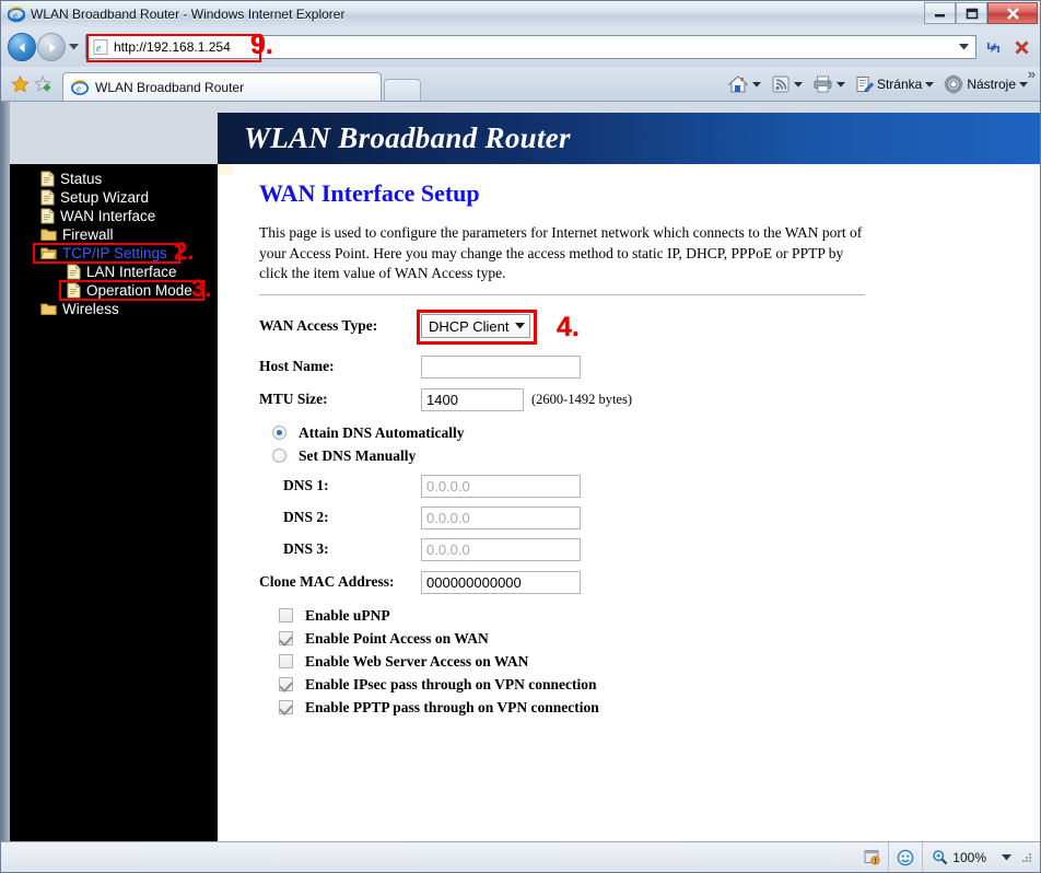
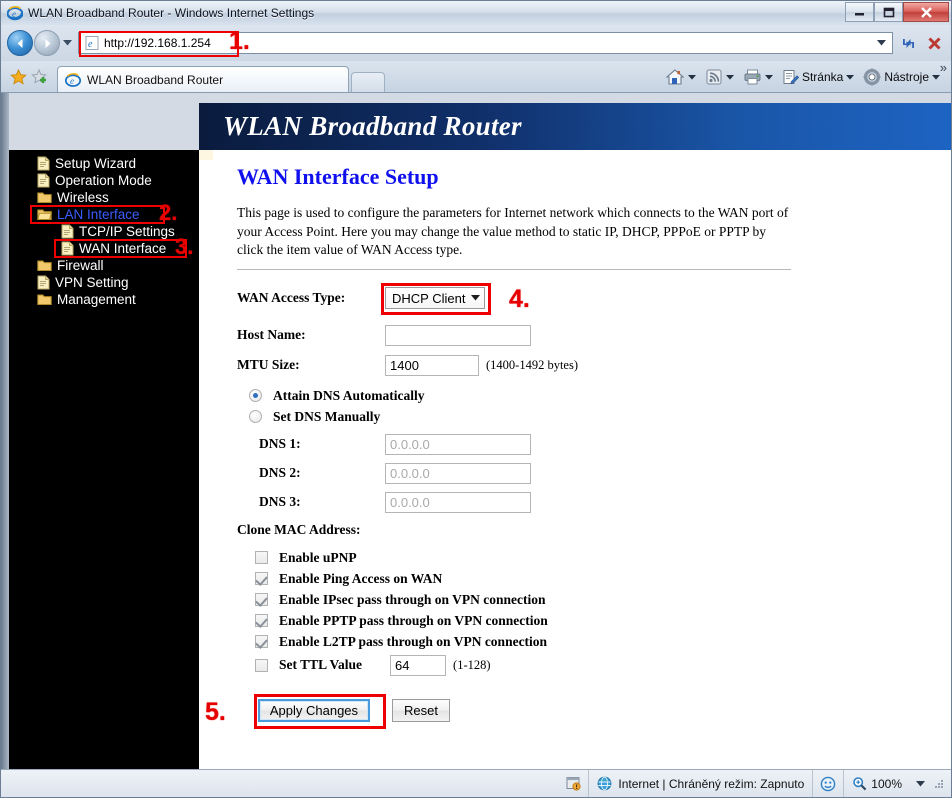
  e
- WLAN Broadband Router - Windows Internet Explorer
+ WLAN Broadband Router - Windows Internet Settings
  e
  http://192.168.1.254
- 9.
+ 1.
  e
  WLAN Broadband Router
  Stránka
  Nástroje
  »
- Status
  Setup Wizard
- WAN Interface
+ Operation Mode
- Firewall
+ Wireless
- TCP/IP Settings
+ LAN Interface
  2.
- LAN Interface
+ TCP/IP Settings
- Operation Mode
+ WAN Interface
  3.
- Wireless
+ Firewall
+ VPN Setting
+ Management
  WLAN Broadband Router
  WAN Interface Setup
- This page is used to configure the parameters for Internet network which connects to the WAN port of your Access Point. Here you may change the access method to static IP, DHCP, PPPoE or PPTP by click the item value of WAN Access type.
+ This page is used to configure the parameters for Internet network which connects to the WAN port of your Access Point. Here you may change the value method to static IP, DHCP, PPPoE or PPTP by click the item value of WAN Access type.
  WAN Access Type:
  DHCP Client
  4.
  Host Name:
  MTU Size:
  1400
- (2600-1492 bytes)
+ (1400-1492 bytes)
  Attain DNS Automatically
  Set DNS Manually
  DNS 1:
  0.0.0.0
  DNS 2:
  0.0.0.0
  DNS 3:
  0.0.0.0
  Clone MAC Address:
- 000000000000
  Enable uPNP
- Enable Point Access on WAN
+ Enable Ping Access on WAN
- Enable Web Server Access on WAN
  Enable IPsec pass through on VPN connection
  Enable PPTP pass through on VPN connection
+ Enable L2TP pass through on VPN connection
+ Set TTL Value
+ 64
+ (1-128)
+ 5.
+ Apply Changes
+ Reset
+ Internet | Chráněný režim: Zapnuto
  100%
